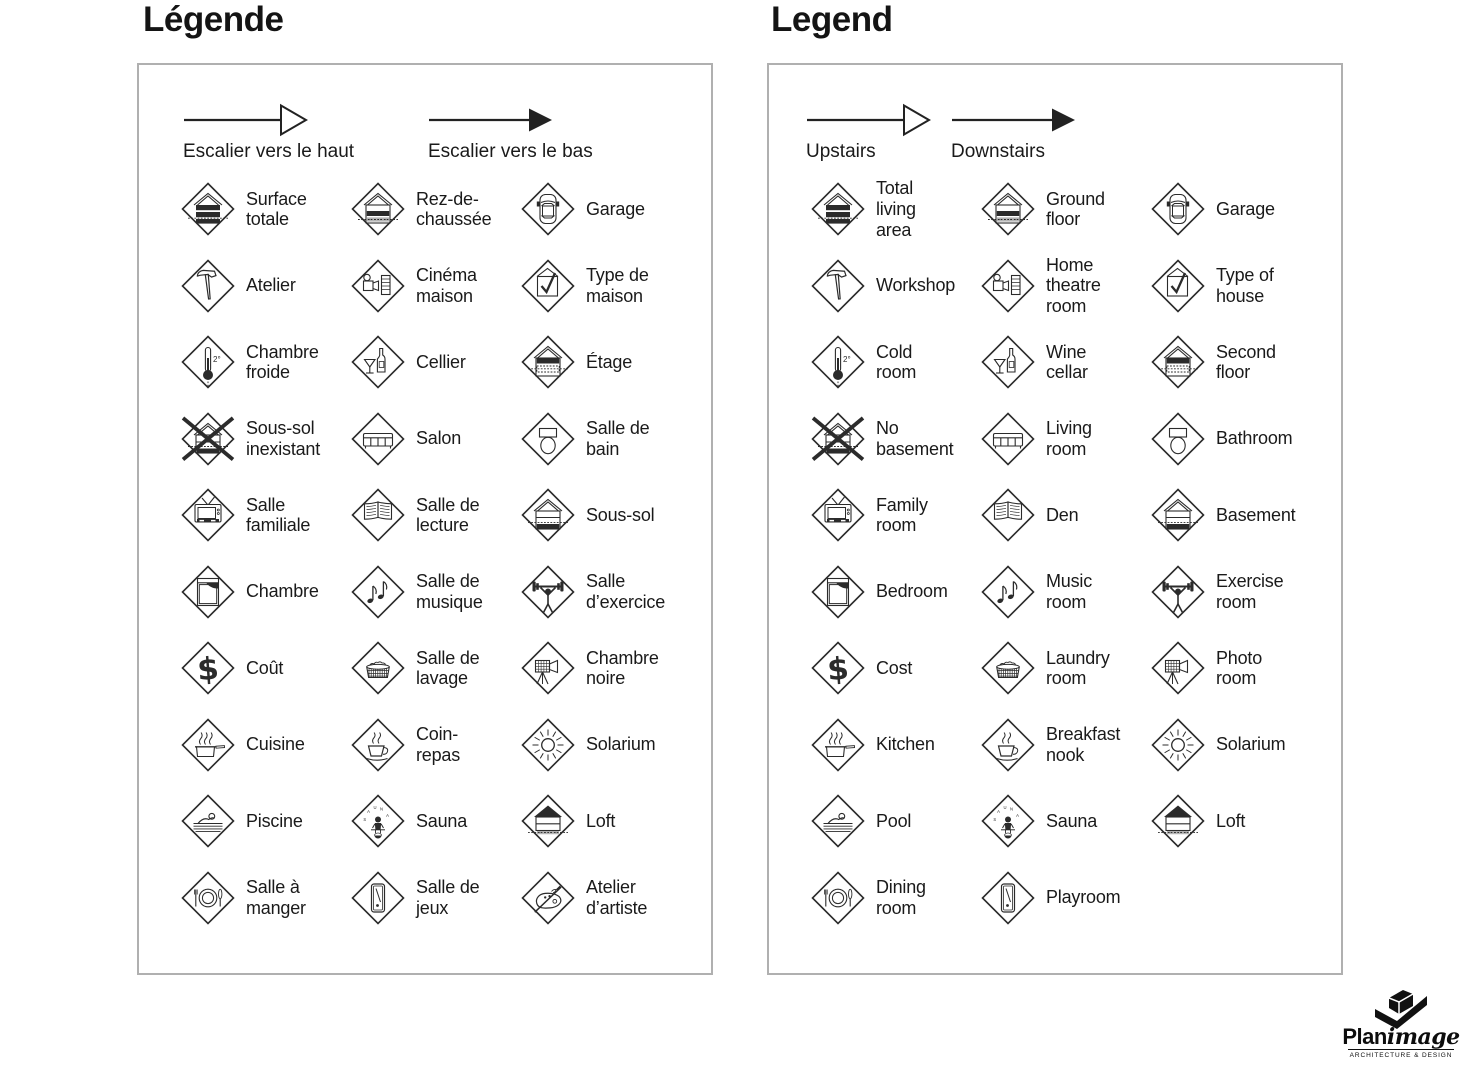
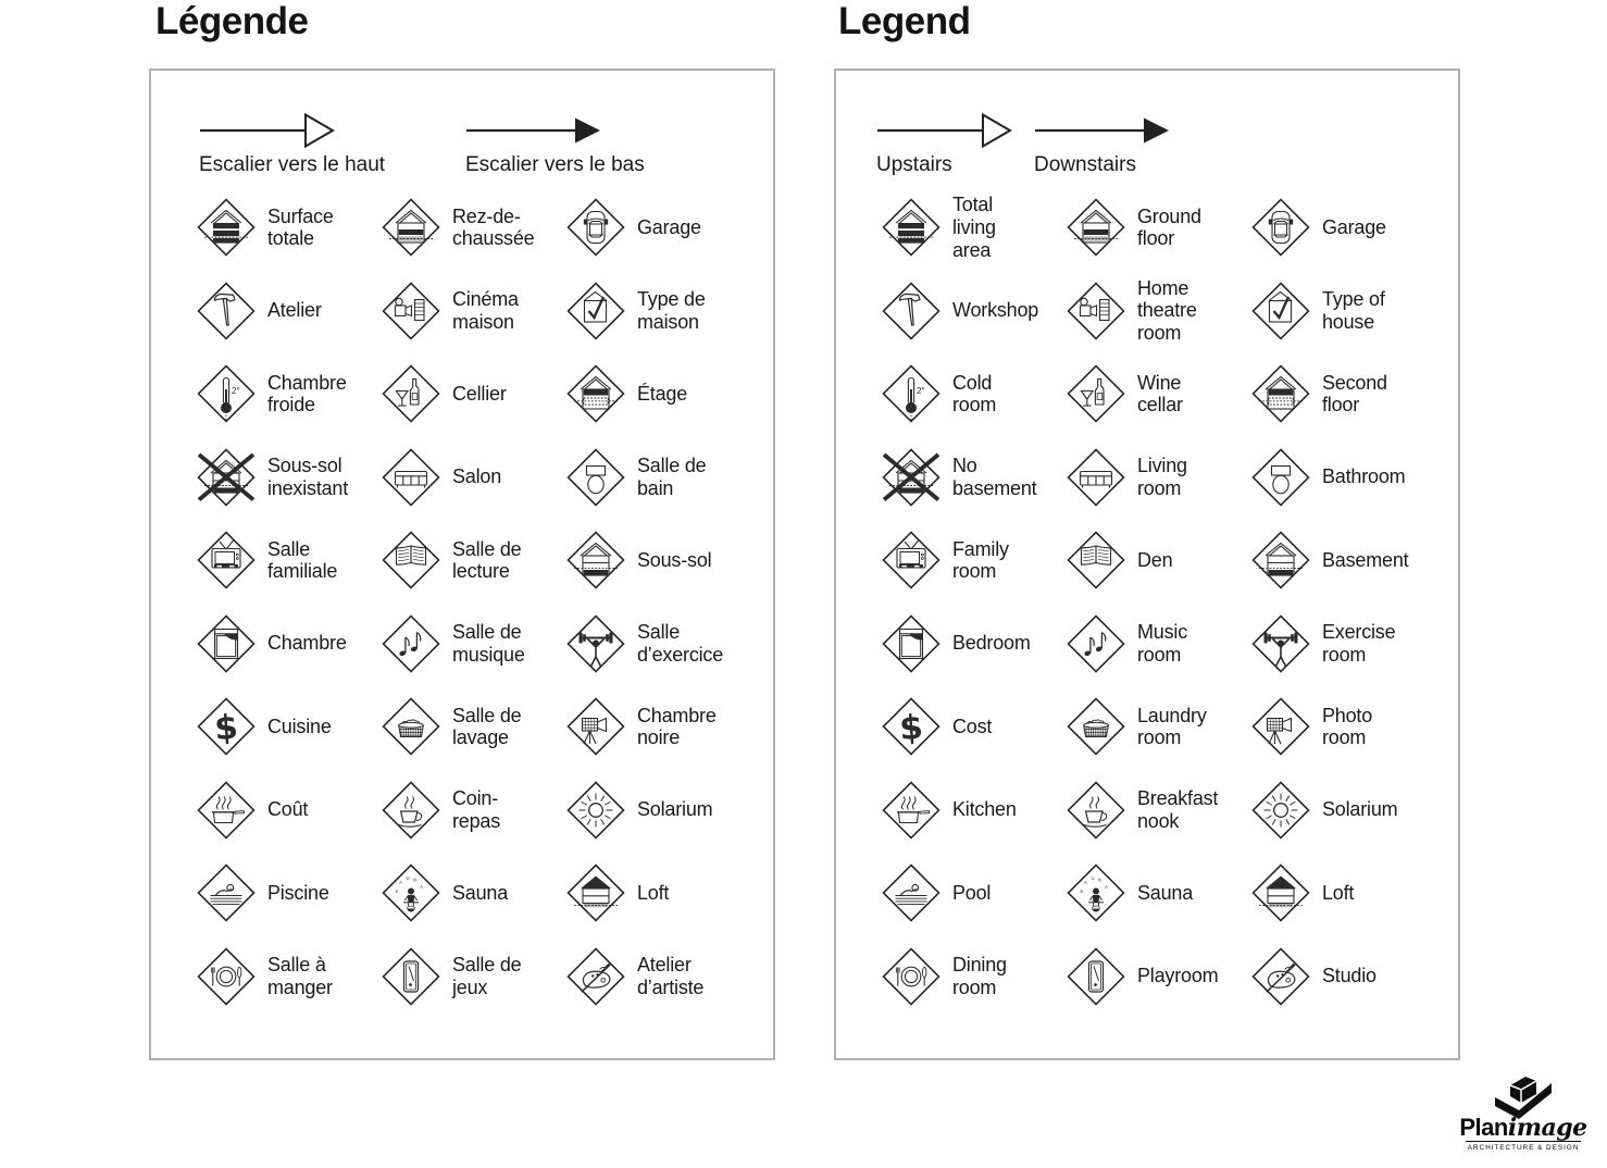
  Légende
  Legend
  Escalier vers le haut
  Escalier vers le bas
  Surface
  totale
  Rez-de-
  chaussée
  Garage
  Atelier
  Cinéma
  maison
  Type de
  maison
  Chambre
  froide
  Cellier
  Étage
  Sous-sol
  inexistant
  Salon
  Salle de
  bain
  Salle
  familiale
  Salle de
  lecture
  Sous-sol
  Chambre
  Salle de
  musique
  Salle
  d’exercice
- Coût
+ Cuisine
  Salle de
  lavage
  Chambre
  noire
- Cuisine
+ Coût
  Coin-
  repas
  Solarium
  Piscine
  Sauna
  Loft
  Salle à
  manger
  Salle de
  jeux
  Atelier
  d’artiste
  Upstairs
  Downstairs
  Total
  living
  area
  Ground
  floor
  Garage
  Workshop
  Home
  theatre
  room
  Type of
  house
  Cold
  room
  Wine
  cellar
  Second
  floor
  No
  basement
  Living
  room
  Bathroom
  Family
  room
  Den
  Basement
  Bedroom
  Music
  room
  Exercise
  room
  Cost
  Laundry
  room
  Photo
  room
  Kitchen
  Breakfast
  nook
  Solarium
  Pool
  Sauna
  Loft
  Dining
  room
  Playroom
+ Studio
  Planimage
